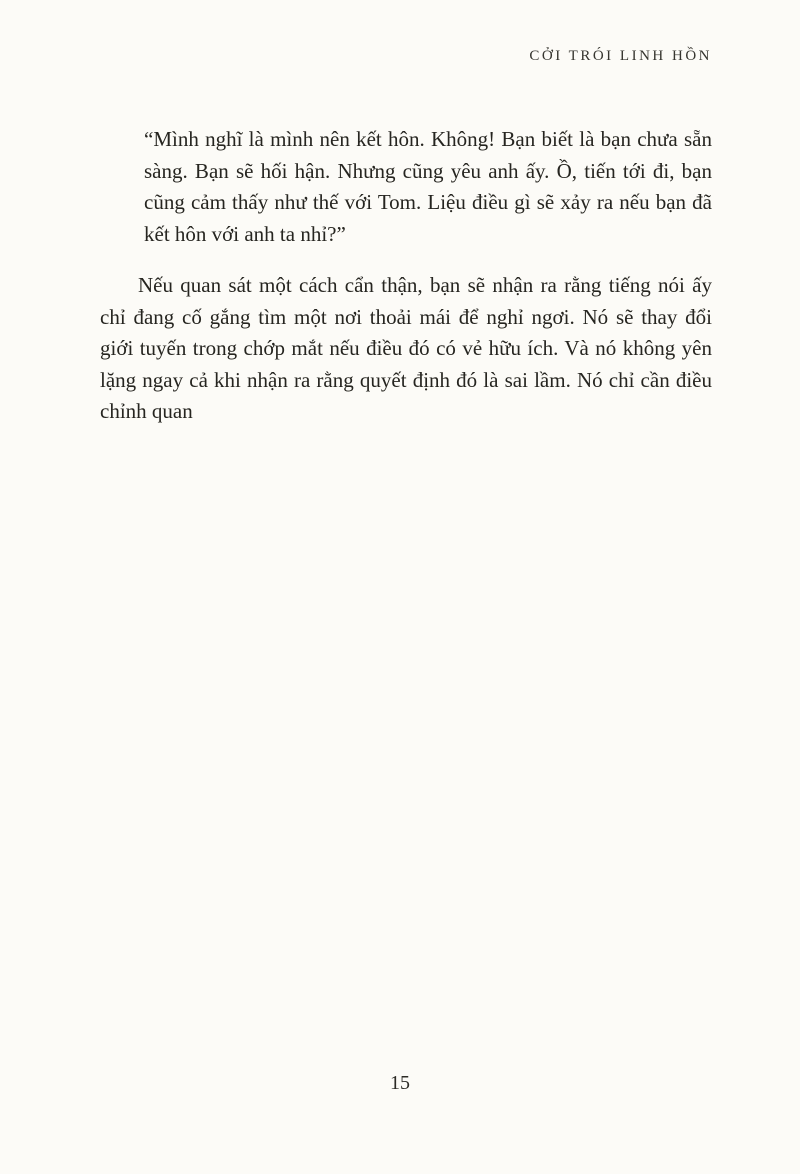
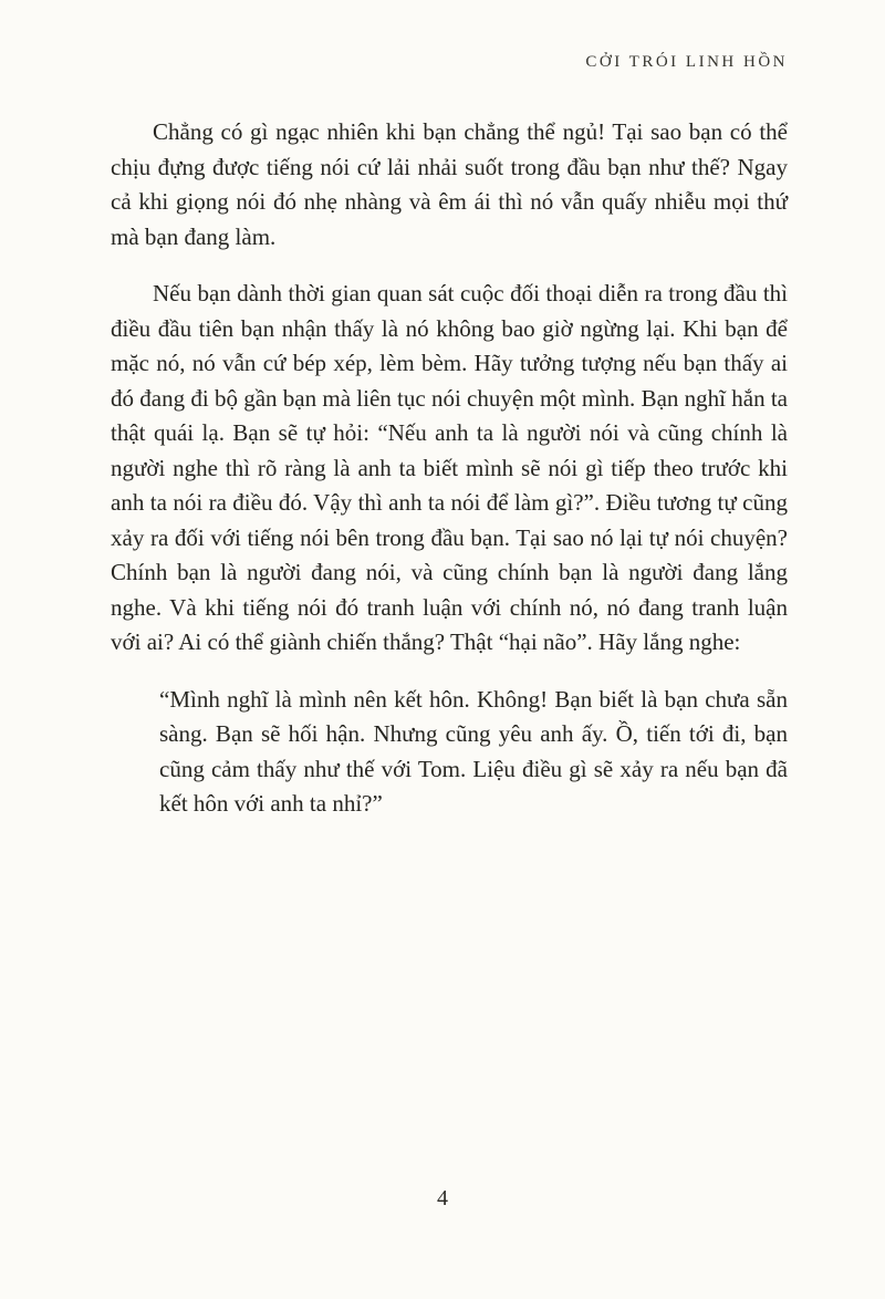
  CỞI TRÓI LINH HỒN
+ Chẳng có gì ngạc nhiên khi bạn chẳng thể ngủ! Tại sao bạn có thể chịu đựng được tiếng nói cứ lải nhải suốt trong đầu bạn như thế? Ngay cả khi giọng nói đó nhẹ nhàng và êm ái thì nó vẫn quấy nhiễu mọi thứ mà bạn đang làm.
+ Nếu bạn dành thời gian quan sát cuộc đối thoại diễn ra trong đầu thì điều đầu tiên bạn nhận thấy là nó không bao giờ ngừng lại. Khi bạn để mặc nó, nó vẫn cứ bép xép, lèm bèm. Hãy tưởng tượng nếu bạn thấy ai đó đang đi bộ gần bạn mà liên tục nói chuyện một mình. Bạn nghĩ hắn ta thật quái lạ. Bạn sẽ tự hỏi: “Nếu anh ta là người nói và cũng chính là người nghe thì rõ ràng là anh ta biết mình sẽ nói gì tiếp theo trước khi anh ta nói ra điều đó. Vậy thì anh ta nói để làm gì?”. Điều tương tự cũng xảy ra đối với tiếng nói bên trong đầu bạn. Tại sao nó lại tự nói chuyện? Chính bạn là người đang nói, và cũng chính bạn là người đang lắng nghe. Và khi tiếng nói đó tranh luận với chính nó, nó đang tranh luận với ai? Ai có thể giành chiến thắng? Thật “hại não”. Hãy lắng nghe:
  “Mình nghĩ là mình nên kết hôn. Không! Bạn biết là bạn chưa sẵn sàng. Bạn sẽ hối hận. Nhưng cũng yêu anh ấy. Ồ, tiến tới đi, bạn cũng cảm thấy như thế với Tom. Liệu điều gì sẽ xảy ra nếu bạn đã kết hôn với anh ta nhỉ?”
- Nếu quan sát một cách cẩn thận, bạn sẽ nhận ra rằng tiếng nói ấy chỉ đang cố gắng tìm một nơi thoải mái để nghỉ ngơi. Nó sẽ thay đổi giới tuyến trong chớp mắt nếu điều đó có vẻ hữu ích. Và nó không yên lặng ngay cả khi nhận ra rằng quyết định đó là sai lầm. Nó chỉ cần điều chỉnh quan
- 15
+ 4
